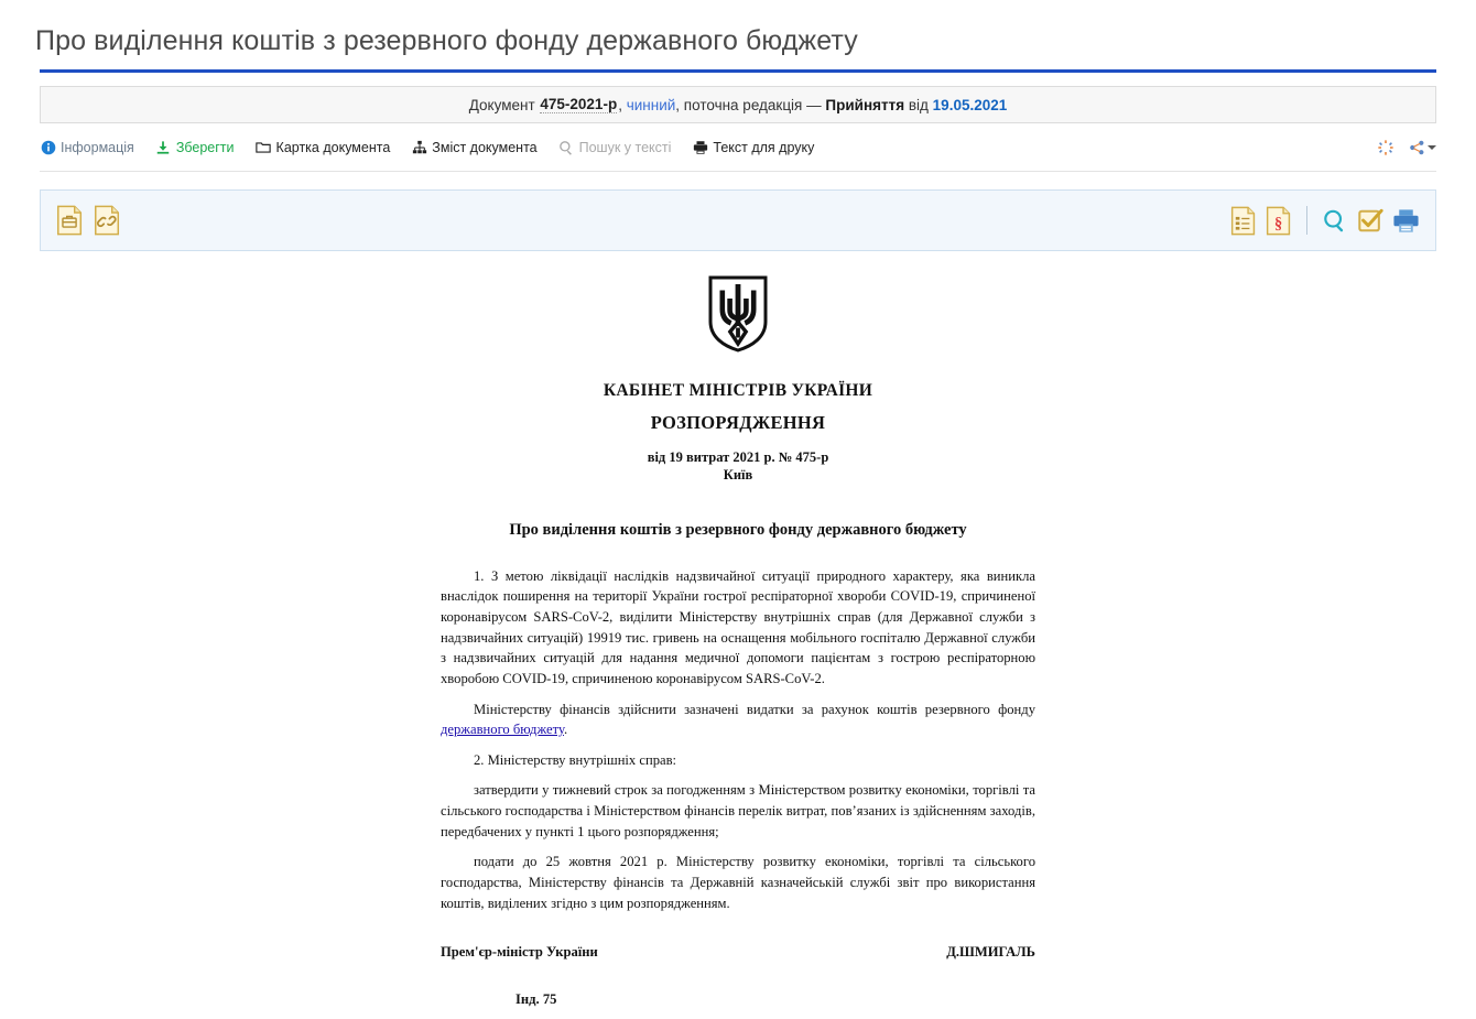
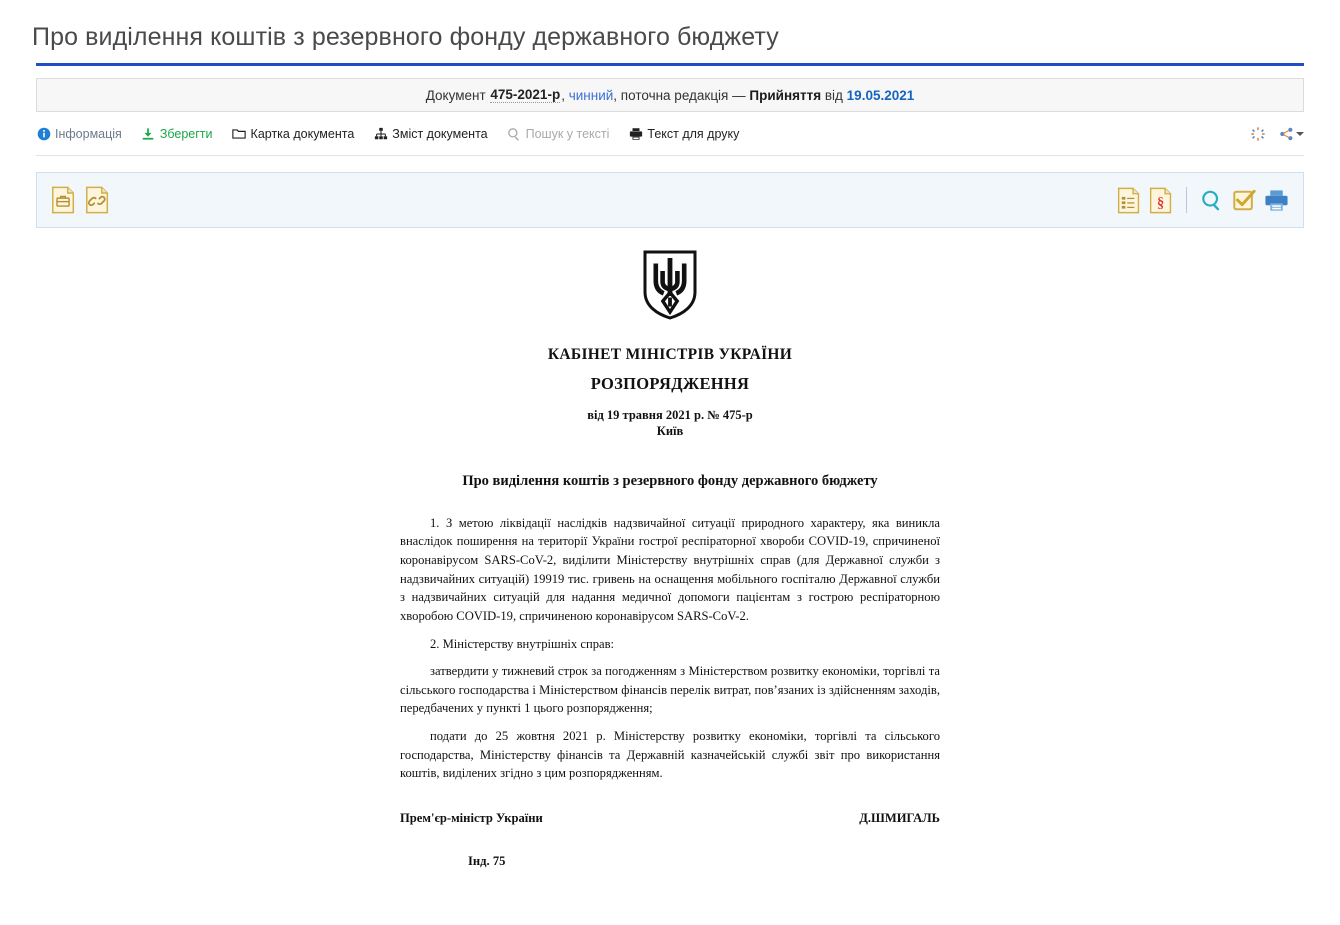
  Про виділення коштів з резервного фонду державного бюджету
  Документ
  475-2021-р
  ,
  чинний
  , поточна редакція —
  Прийняття
  від
  19.05.2021
  Інформація
  Зберегти
  Картка документа
  Зміст документа
  Пошук у тексті
  Текст для друку
  §
  КАБІНЕТ МІНІСТРІВ УКРАЇНИ
  РОЗПОРЯДЖЕННЯ
- від 19 витрат 2021 р. № 475-р
+ від 19 травня 2021 р. № 475-р
  Київ
  Про виділення коштів з резервного фонду державного бюджету
  1. З метою ліквідації наслідків надзвичайної ситуації природного характеру, яка виникла внаслідок поширення на території України гострої респіраторної хвороби COVID-19, спричиненої коронавірусом SARS-CoV-2, виділити Міністерству внутрішніх справ (для Державної служби з надзвичайних ситуацій) 19919 тис. гривень на оснащення мобільного госпіталю Державної служби з надзвичайних ситуацій для надання медичної допомоги пацієнтам з гострою респіраторною хворобою COVID-19, спричиненою коронавірусом SARS-CoV-2.
- Міністерству фінансів здійснити зазначені видатки за рахунок коштів резервного фонду державного бюджету.
  2. Міністерству внутрішніх справ:
  затвердити у тижневий строк за погодженням з Міністерством розвитку економіки, торгівлі та сільського господарства і Міністерством фінансів перелік витрат, пов’язаних із здійсненням заходів, передбачених у пункті 1 цього розпорядження;
  подати до 25 жовтня 2021 р. Міністерству розвитку економіки, торгівлі та сільського господарства, Міністерству фінансів та Державній казначейській службі звіт про використання коштів, виділених згідно з цим розпорядженням.
  Прем'єр-міністр України
  Д.ШМИГАЛЬ
  Інд. 75
